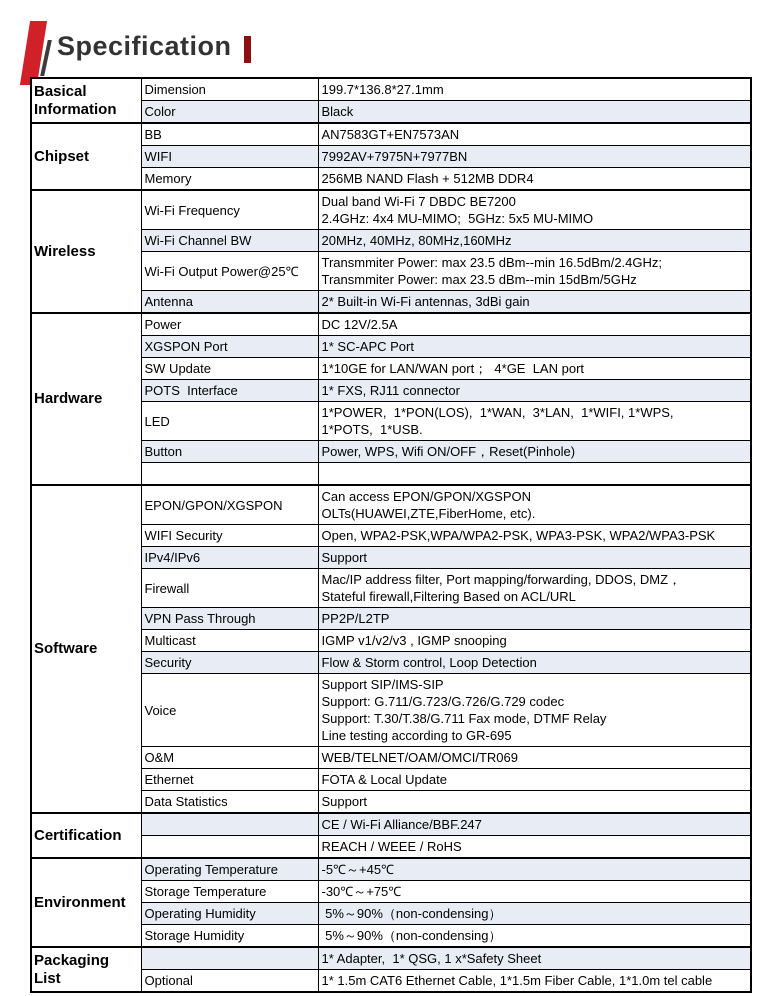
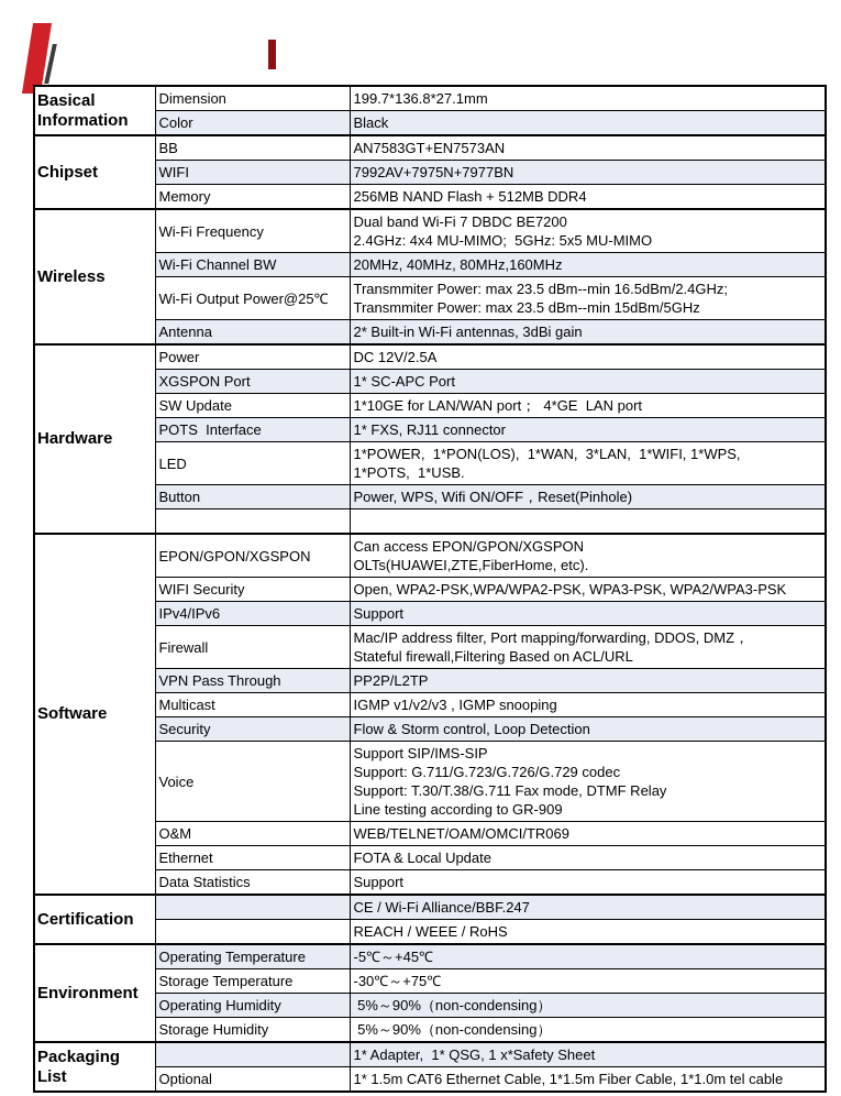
- Specification
  Basical Information	Dimension	199.7*136.8*27.1mm
  Color	Black
  Chipset	BB	AN7583GT+EN7573AN
  WIFI	7992AV+7975N+7977BN
  Memory	256MB NAND Flash + 512MB DDR4
  Wireless	Wi-Fi Frequency	Dual band Wi-Fi 7 DBDC BE7200 2.4GHz: 4x4 MU-MIMO; 5GHz: 5x5 MU-MIMO
  Wi-Fi Channel BW	20MHz, 40MHz, 80MHz,160MHz
  Wi-Fi Output Power@25℃	Transmmiter Power: max 23.5 dBm--min 16.5dBm/2.4GHz; Transmmiter Power: max 23.5 dBm--min 15dBm/5GHz
  Antenna	2* Built-in Wi-Fi antennas, 3dBi gain
  Hardware	Power	DC 12V/2.5A
  XGSPON Port	1* SC-APC Port
  SW Update	1*10GE for LAN/WAN port； 4*GE LAN port
  POTS Interface	1* FXS, RJ11 connector
  LED	1*POWER, 1*PON(LOS), 1*WAN, 3*LAN, 1*WIFI, 1*WPS, 1*POTS, 1*USB.
  Button	Power, WPS, Wifi ON/OFF，Reset(Pinhole)
  Software	EPON/GPON/XGSPON	Can access EPON/GPON/XGSPON OLTs(HUAWEI,ZTE,FiberHome, etc).
  WIFI Security	Open, WPA2-PSK,WPA/WPA2-PSK, WPA3-PSK, WPA2/WPA3-PSK
  IPv4/IPv6	Support
  Firewall	Mac/IP address filter, Port mapping/forwarding, DDOS, DMZ， Stateful firewall,Filtering Based on ACL/URL
  VPN Pass Through	PP2P/L2TP
  Multicast	IGMP v1/v2/v3 , IGMP snooping
  Security	Flow & Storm control, Loop Detection
- Voice	Support SIP/IMS-SIP Support: G.711/G.723/G.726/G.729 codec Support: T.30/T.38/G.711 Fax mode, DTMF Relay Line testing according to GR-695
+ Voice	Support SIP/IMS-SIP Support: G.711/G.723/G.726/G.729 codec Support: T.30/T.38/G.711 Fax mode, DTMF Relay Line testing according to GR-909
  O&M	WEB/TELNET/OAM/OMCI/TR069
  Ethernet	FOTA & Local Update
  Data Statistics	Support
  Certification		CE / Wi-Fi Alliance/BBF.247
  	REACH / WEEE / RoHS
  Environment	Operating Temperature	-5℃～+45℃
  Storage Temperature	-30℃～+75℃
  Operating Humidity	5%～90%（non-condensing）
  Storage Humidity	5%～90%（non-condensing）
  Packaging List		1* Adapter, 1* QSG, 1 x*Safety Sheet
  Optional	1* 1.5m CAT6 Ethernet Cable, 1*1.5m Fiber Cable, 1*1.0m tel cable
